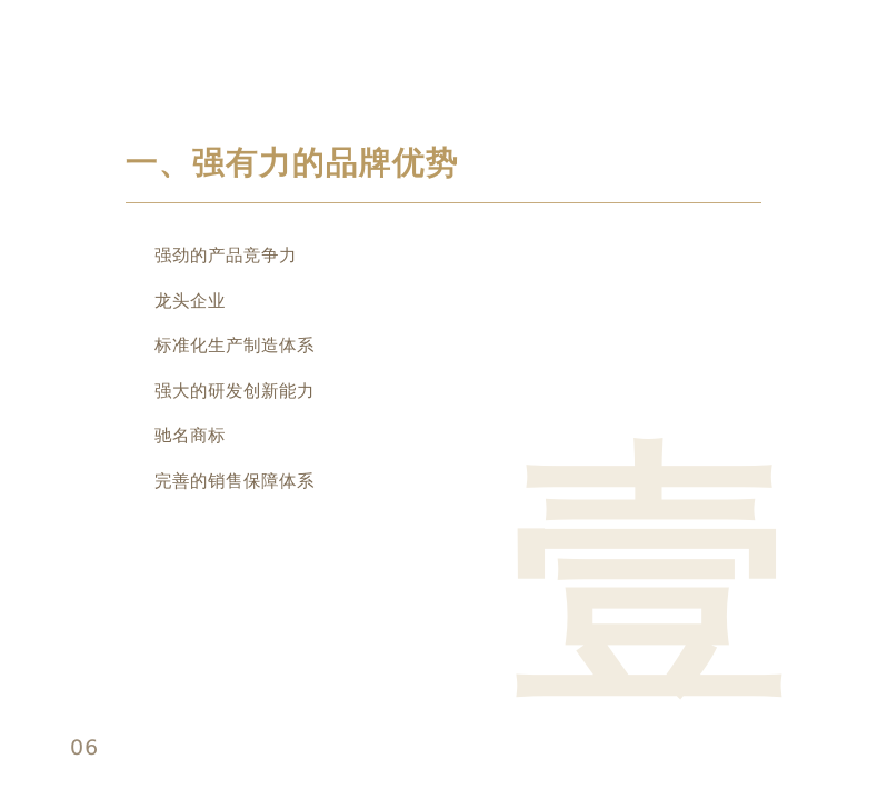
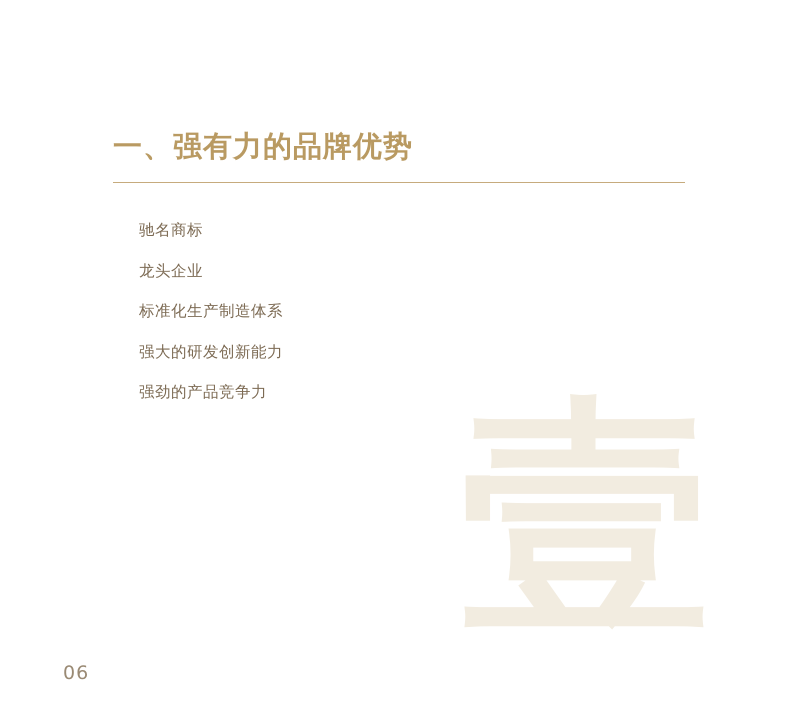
  壹
  一、强有力的品牌优势
- 强劲的产品竞争力
+ 驰名商标
  龙头企业
  标准化生产制造体系
  强大的研发创新能力
- 驰名商标
+ 强劲的产品竞争力
- 完善的销售保障体系
  06
